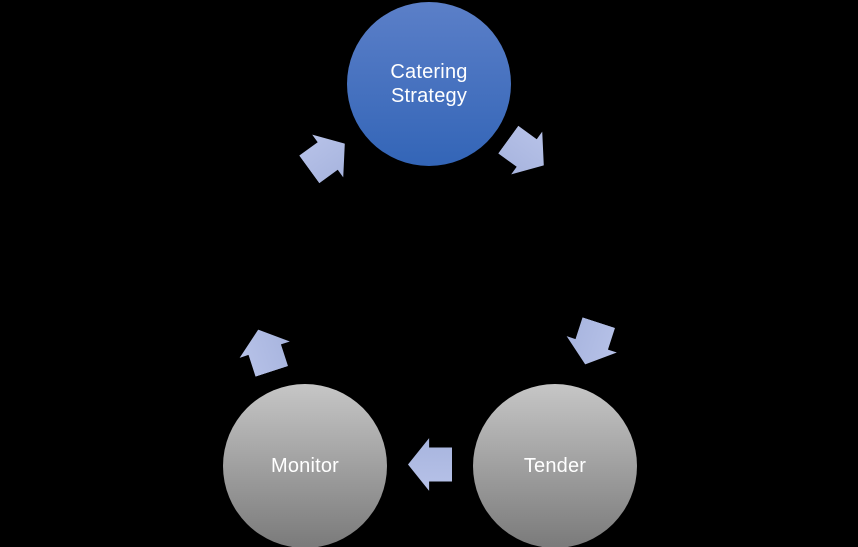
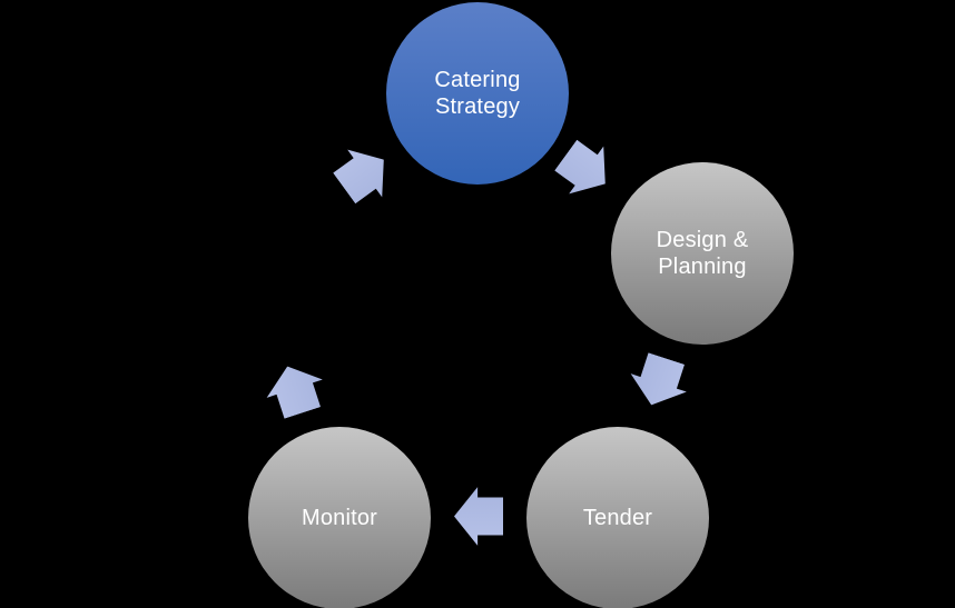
  Catering Strategy
+ Design & Planning
  Tender
  Monitor
